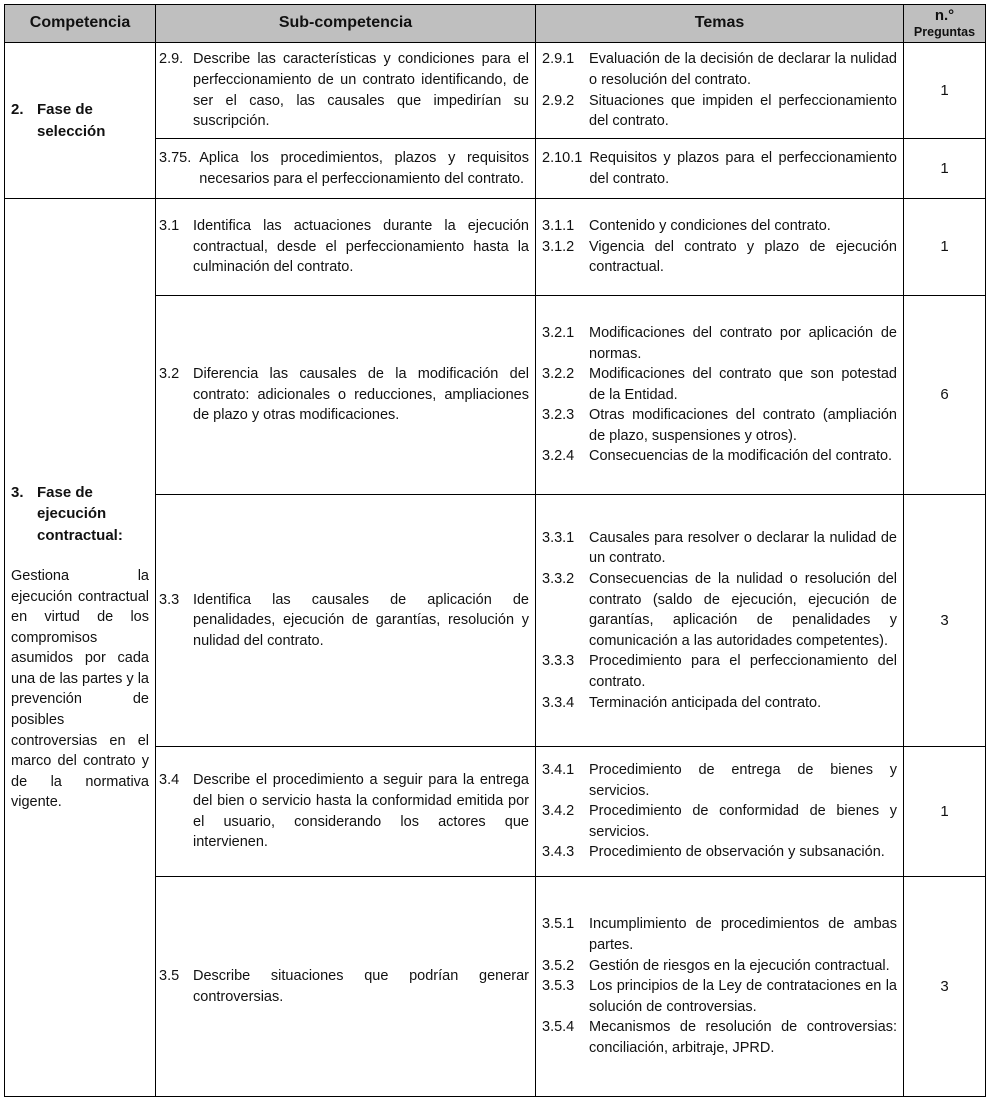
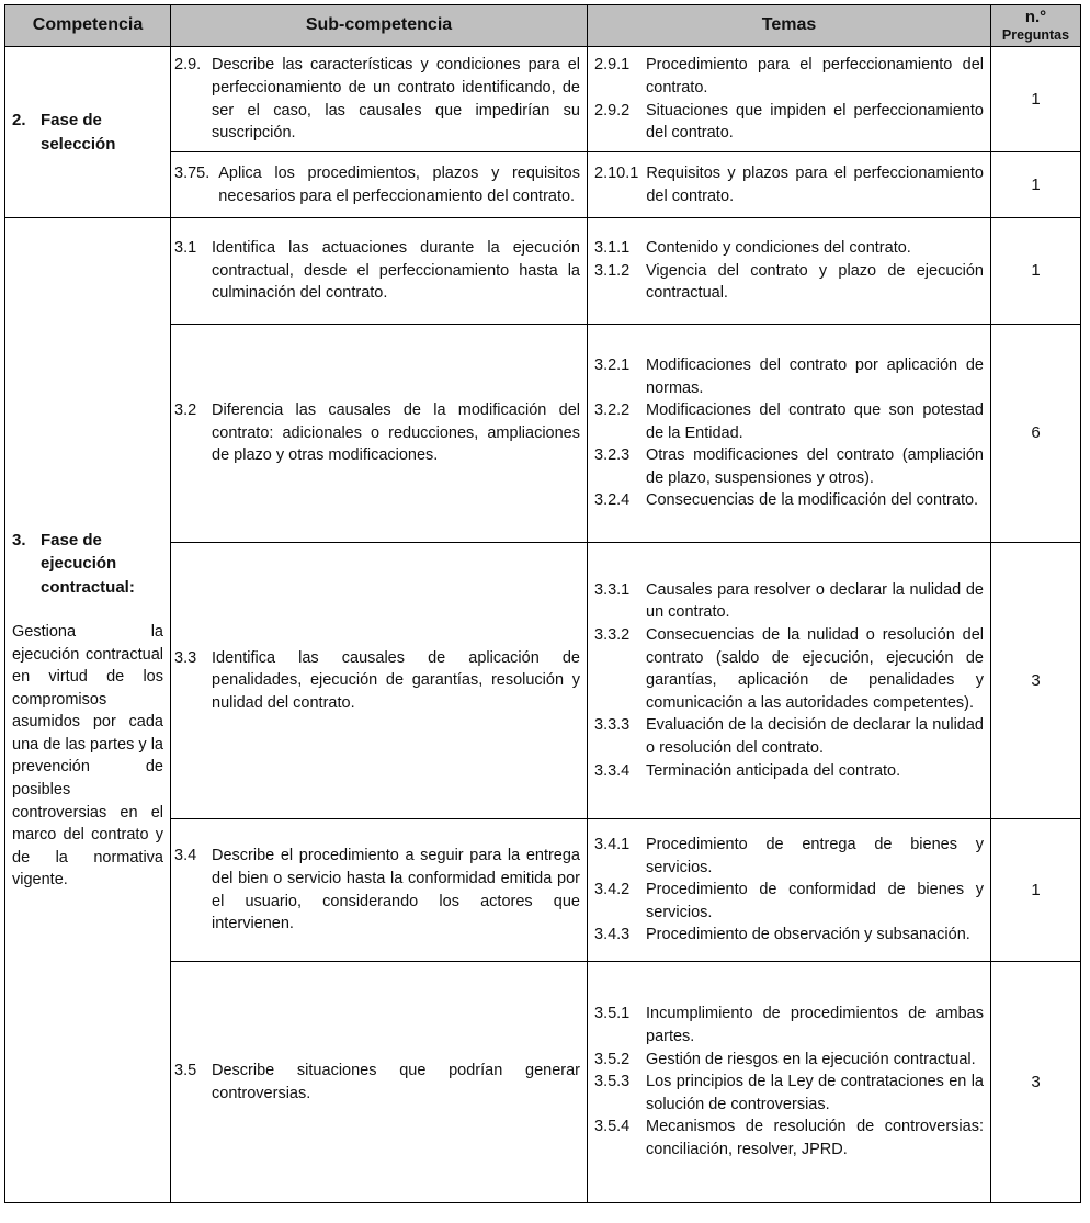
  Competencia	Sub-competencia	Temas	n.° Preguntas
- 2. Fase de selección	2.9. Describe las características y condiciones para el perfeccionamiento de un contrato identificando, de ser el caso, las causales que impedirían su suscripción.	2.9.1 Evaluación de la decisión de declarar la nulidad o resolución del contrato. 2.9.2 Situaciones que impiden el perfeccionamiento del contrato.	1
+ 2. Fase de selección	2.9. Describe las características y condiciones para el perfeccionamiento de un contrato identificando, de ser el caso, las causales que impedirían su suscripción.	2.9.1 Procedimiento para el perfeccionamiento del contrato. 2.9.2 Situaciones que impiden el perfeccionamiento del contrato.	1
  3.75. Aplica los procedimientos, plazos y requisitos necesarios para el perfeccionamiento del contrato.	2.10.1 Requisitos y plazos para el perfeccionamiento del contrato.	1
  3. Fase de ejecución contractual: Gestiona la ejecución contractual en virtud de los compromisos asumidos por cada una de las partes y la prevención de posibles controversias en el marco del contrato y de la normativa vigente.	3.1 Identifica las actuaciones durante la ejecución contractual, desde el perfeccionamiento hasta la culminación del contrato.	3.1.1 Contenido y condiciones del contrato. 3.1.2 Vigencia del contrato y plazo de ejecución contractual.	1
  3.2 Diferencia las causales de la modificación del contrato: adicionales o reducciones, ampliaciones de plazo y otras modificaciones.	3.2.1 Modificaciones del contrato por aplicación de normas. 3.2.2 Modificaciones del contrato que son potestad de la Entidad. 3.2.3 Otras modificaciones del contrato (ampliación de plazo, suspensiones y otros). 3.2.4 Consecuencias de la modificación del contrato.	6
- 3.3 Identifica las causales de aplicación de penalidades, ejecución de garantías, resolución y nulidad del contrato.	3.3.1 Causales para resolver o declarar la nulidad de un contrato. 3.3.2 Consecuencias de la nulidad o resolución del contrato (saldo de ejecución, ejecución de garantías, aplicación de penalidades y comunicación a las autoridades competentes). 3.3.3 Procedimiento para el perfeccionamiento del contrato. 3.3.4 Terminación anticipada del contrato.	3
+ 3.3 Identifica las causales de aplicación de penalidades, ejecución de garantías, resolución y nulidad del contrato.	3.3.1 Causales para resolver o declarar la nulidad de un contrato. 3.3.2 Consecuencias de la nulidad o resolución del contrato (saldo de ejecución, ejecución de garantías, aplicación de penalidades y comunicación a las autoridades competentes). 3.3.3 Evaluación de la decisión de declarar la nulidad o resolución del contrato. 3.3.4 Terminación anticipada del contrato.	3
  3.4 Describe el procedimiento a seguir para la entrega del bien o servicio hasta la conformidad emitida por el usuario, considerando los actores que intervienen.	3.4.1 Procedimiento de entrega de bienes y servicios. 3.4.2 Procedimiento de conformidad de bienes y servicios. 3.4.3 Procedimiento de observación y subsanación.	1
- 3.5 Describe situaciones que podrían generar controversias.	3.5.1 Incumplimiento de procedimientos de ambas partes. 3.5.2 Gestión de riesgos en la ejecución contractual. 3.5.3 Los principios de la Ley de contrataciones en la solución de controversias. 3.5.4 Mecanismos de resolución de controversias: conciliación, arbitraje, JPRD.	3
+ 3.5 Describe situaciones que podrían generar controversias.	3.5.1 Incumplimiento de procedimientos de ambas partes. 3.5.2 Gestión de riesgos en la ejecución contractual. 3.5.3 Los principios de la Ley de contrataciones en la solución de controversias. 3.5.4 Mecanismos de resolución de controversias: conciliación, resolver, JPRD.	3
